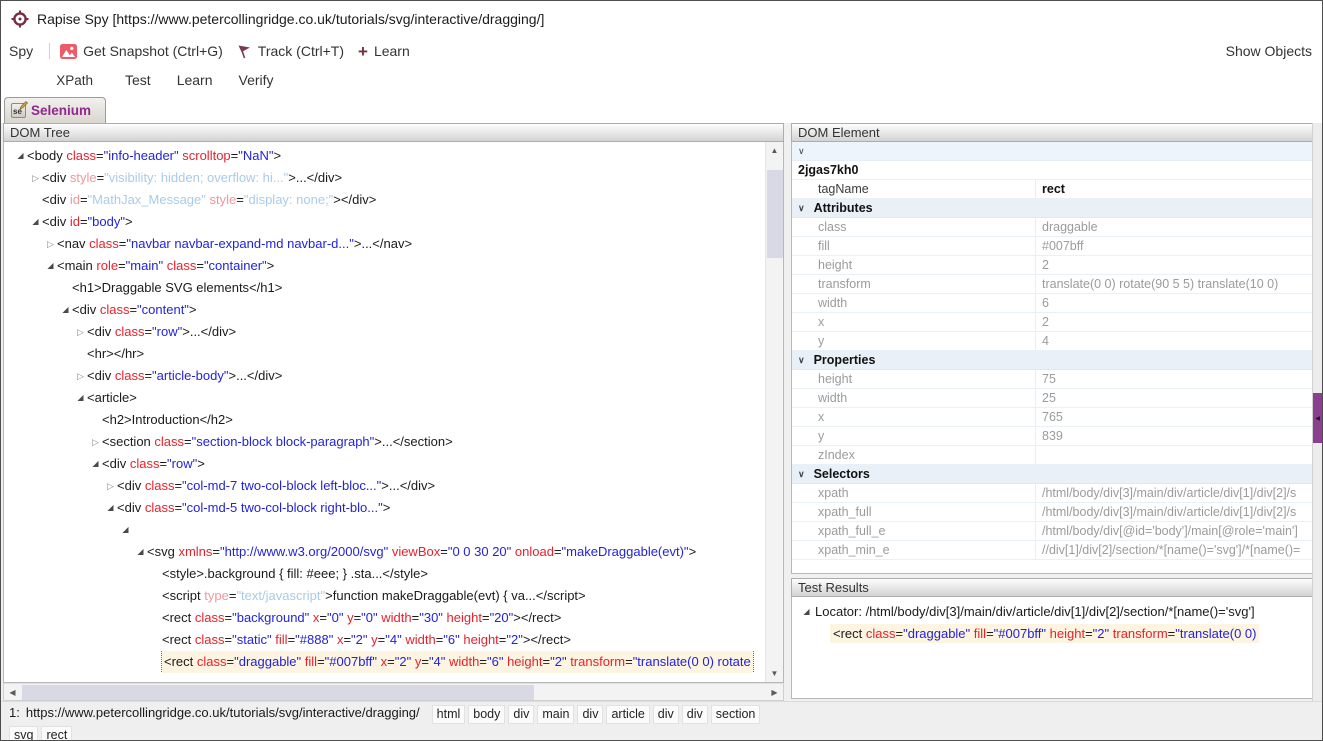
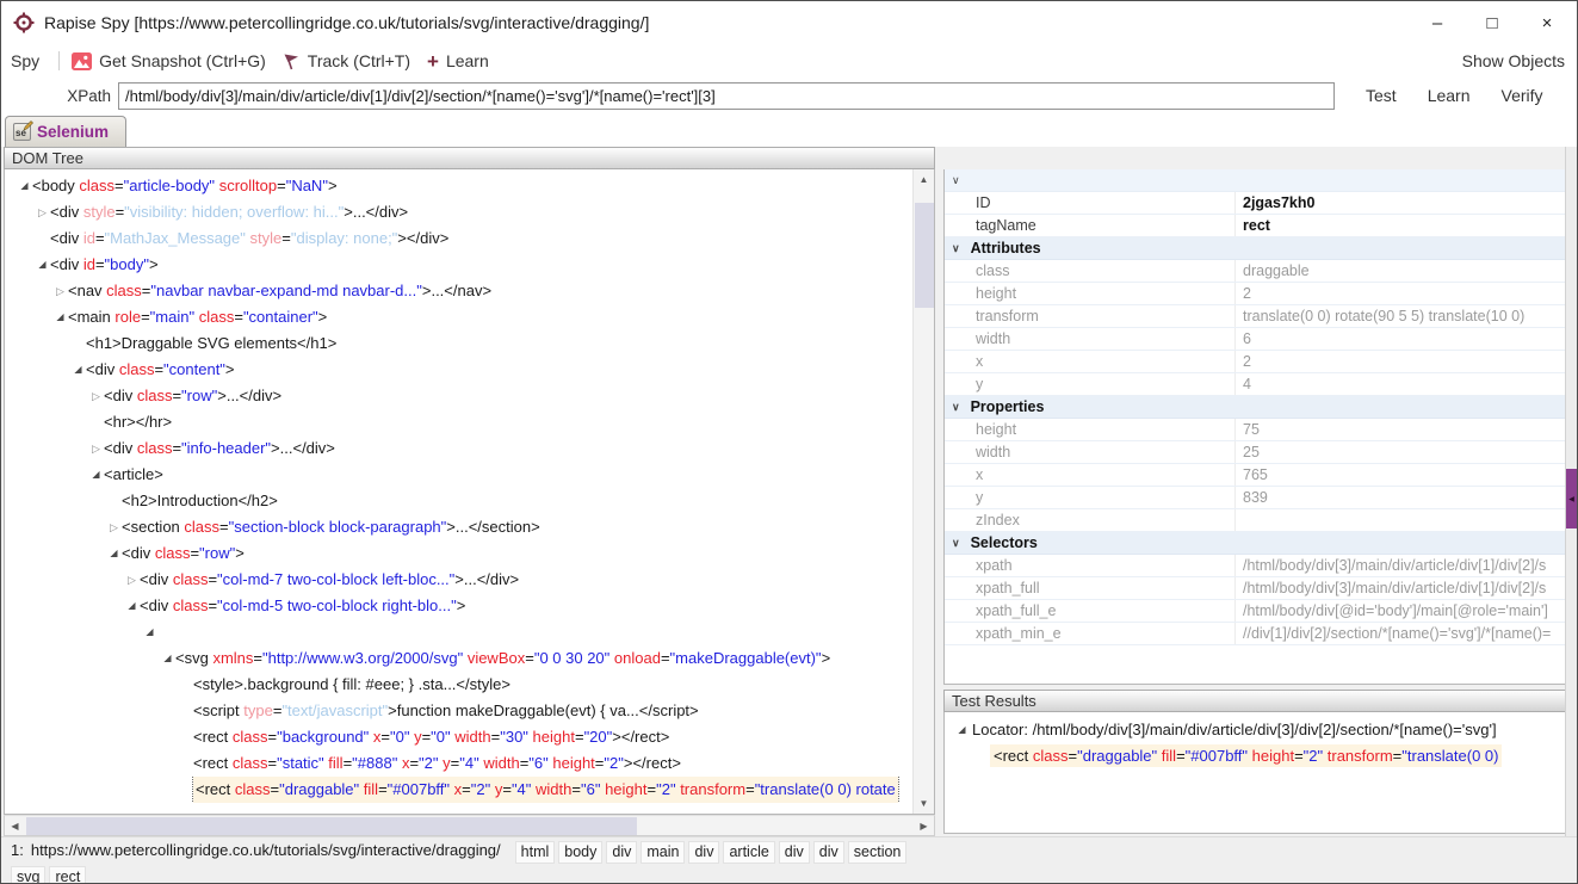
  Rapise Spy [https://www.petercollingridge.co.uk/tutorials/svg/interactive/dragging/]
+ –
+ □
+ ×
  Spy
  Get Snapshot (Ctrl+G)
  Track (Ctrl+T)
  +
  Learn
  Show Objects
  XPath
+ /html/body/div[3]/main/div/article/div[1]/div[2]/section/*[name()='svg']/*[name()='rect'][3]
  Test
  Learn
  Verify
  se
  Selenium
  DOM Tree
  ◢
- <body class="info-header" scrolltop="NaN">
+ <body class="article-body" scrolltop="NaN">
  ▷
  <div style="visibility: hidden; overflow: hi...">...</div>
  <div id="MathJax_Message" style="display: none;"></div>
  ◢
  <div id="body">
  ▷
  <nav class="navbar navbar-expand-md navbar-d...">...</nav>
  ◢
  <main role="main" class="container">
  <h1>Draggable SVG elements</h1>
  ◢
  <div class="content">
  ▷
  <div class="row">...</div>
  <hr></hr>
  ▷
- <div class="article-body">...</div>
+ <div class="info-header">...</div>
  ◢
  <article>
  <h2>Introduction</h2>
  ▷
  <section class="section-block block-paragraph">...</section>
  ◢
  <div class="row">
  ▷
  <div class="col-md-7 two-col-block left-bloc...">...</div>
  ◢
  <div class="col-md-5 two-col-block right-blo...">
  ◢
  ◢
  <svg xmlns="http://www.w3.org/2000/svg" viewBox="0 0 30 20" onload="makeDraggable(evt)">
  <style>.background { fill: #eee; } .sta...</style>
  <script type="text/javascript">function makeDraggable(evt) { va...</script>
  <rect class="background" x="0" y="0" width="30" height="20"></rect>
  <rect class="static" fill="#888" x="2" y="4" width="6" height="2"></rect>
  <rect class="draggable" fill="#007bff" x="2" y="4" width="6" height="2" transform="translate(0 0) rotate
  ▲
  ▼
  ◀
  ▶
- DOM Element
  ∨
+ ID
  2jgas7kh0
  tagName
  rect
  ∨
  Attributes
  class
  draggable
- fill
- #007bff
  height
  2
  transform
  translate(0 0) rotate(90 5 5) translate(10 0)
  width
  6
  x
  2
  y
  4
  ∨
  Properties
  height
  75
  width
  25
  x
  765
  y
  839
  zIndex
  ∨
  Selectors
  xpath
  /html/body/div[3]/main/div/article/div[1]/div[2]/s
  xpath_full
  /html/body/div[3]/main/div/article/div[1]/div[2]/s
  xpath_full_e
  /html/body/div[@id='body']/main[@role='main']
  xpath_min_e
  //div[1]/div[2]/section/*[name()='svg']/*[name()=
  Test Results
  ◢
- Locator: /html/body/div[3]/main/div/article/div[1]/div[2]/section/*[name()='svg']
+ Locator: /html/body/div[3]/main/div/article/div[3]/div[2]/section/*[name()='svg']
  <rect class="draggable" fill="#007bff" height="2" transform="translate(0 0)
  1:
  https://www.petercollingridge.co.uk/tutorials/svg/interactive/dragging/
  html
  body
  div
  main
  div
  article
  div
  div
  section
  svg
  rect
